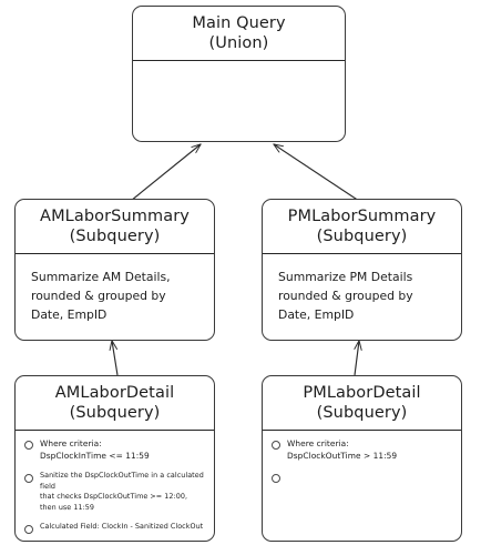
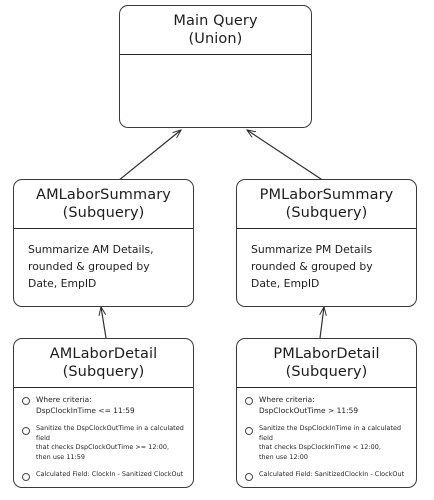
  Main Query
  (Union)
  AMLaborSummary
  (Subquery)
  Summarize AM Details,
  rounded & grouped by
  Date, EmpID
  PMLaborSummary
  (Subquery)
  Summarize PM Details
  rounded & grouped by
  Date, EmpID
  AMLaborDetail
  (Subquery)
  Where criteria:
  DspClockInTime <= 11:59
  Sanitize the DspClockOutTime in a calculated field
  that checks DspClockOutTime >= 12:00,
  then use 11:59
  Calculated Field: ClockIn - Sanitized ClockOut
  PMLaborDetail
  (Subquery)
  Where criteria:
  DspClockOutTime > 11:59
+ Sanitize the DspClockInTime in a calculated field
+ that checks DspClockInTime < 12:00,
+ then use 12:00
+ Calculated Field: SanitizedClockIn - ClockOut
